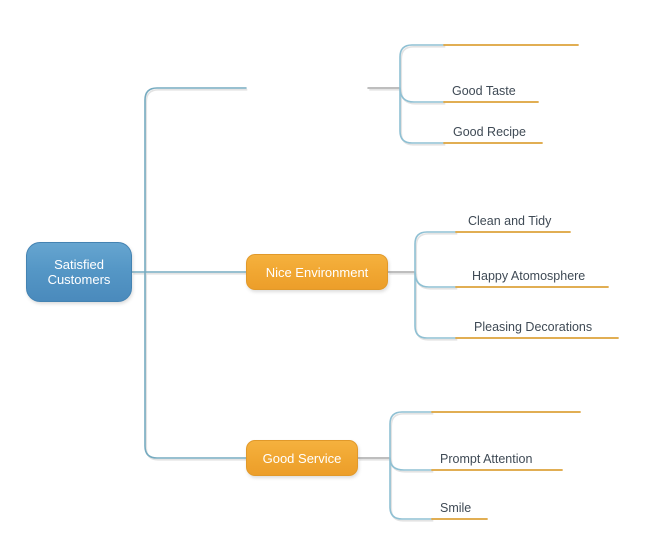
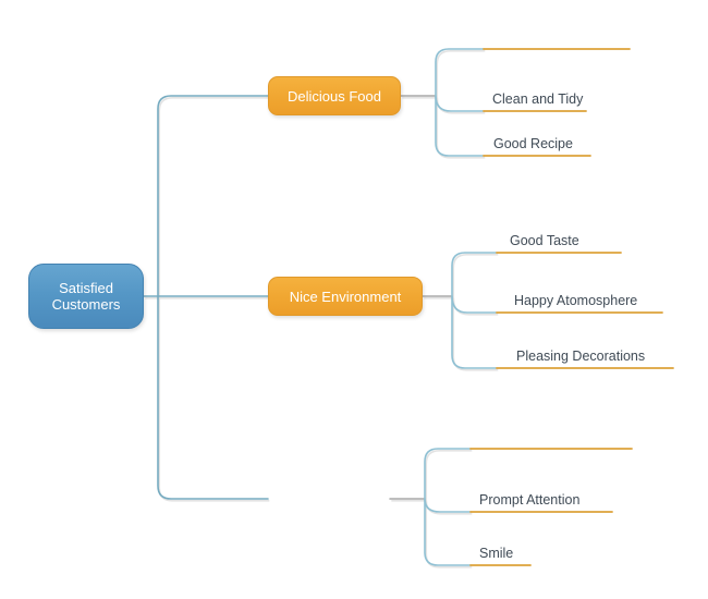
  Satisfied Customers
+ Delicious Food
  Nice Environment
- Good Service
- Good Taste
+ Clean and Tidy
  Good Recipe
- Clean and Tidy
+ Good Taste
  Happy Atomosphere
  Pleasing Decorations
  Prompt Attention
  Smile
